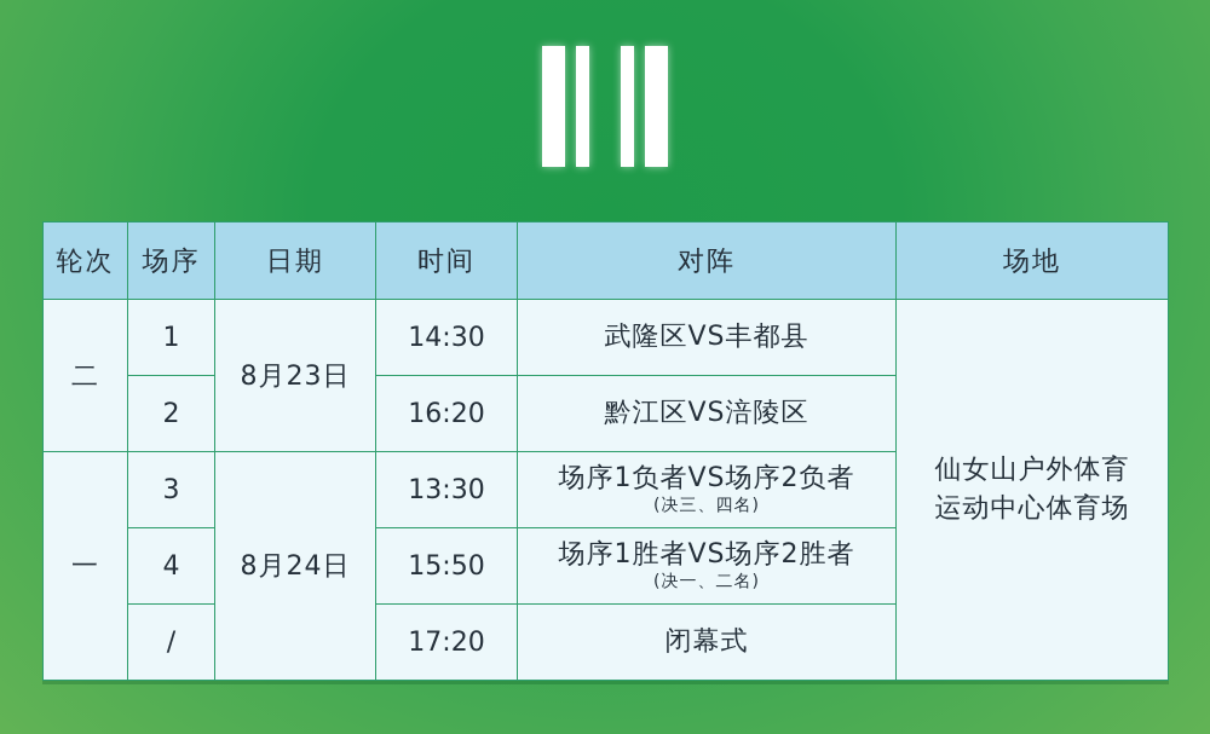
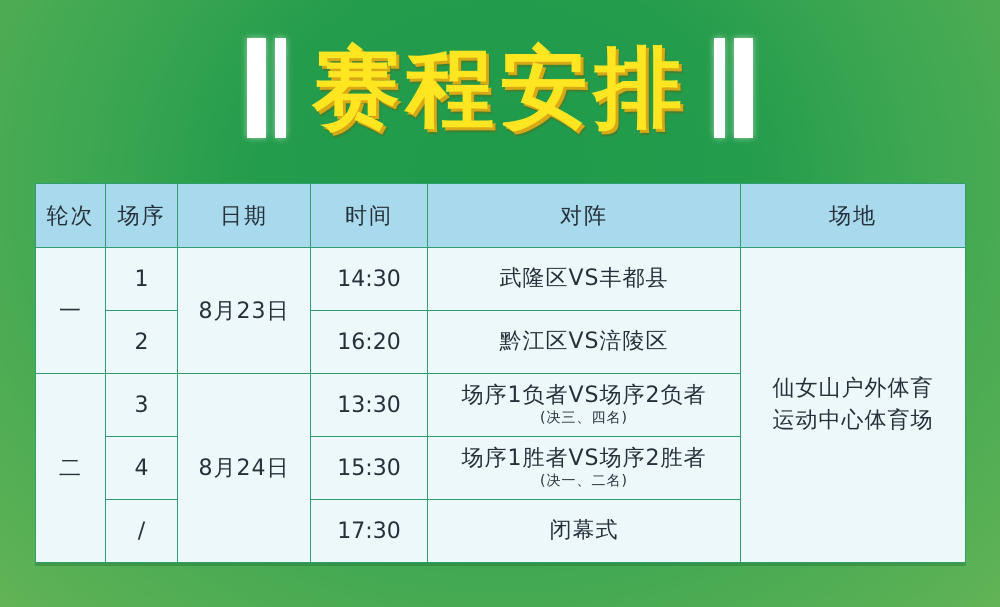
+ 赛程安排
  轮次	场序	日期	时间	对阵	场地
- 二	1	8月23日	14:30	武隆区VS丰都县	仙女山户外体育 运动中心体育场
+ 一	1	8月23日	14:30	武隆区VS丰都县	仙女山户外体育 运动中心体育场
  2	16:20	黔江区VS涪陵区
- 一	3	8月24日	13:30	场序1负者VS场序2负者 (决三、四名)
+ 二	3	8月24日	13:30	场序1负者VS场序2负者 (决三、四名)
- 4	15:50	场序1胜者VS场序2胜者 (决一、二名)
+ 4	15:30	场序1胜者VS场序2胜者 (决一、二名)
- /	17:20	闭幕式
+ /	17:30	闭幕式
